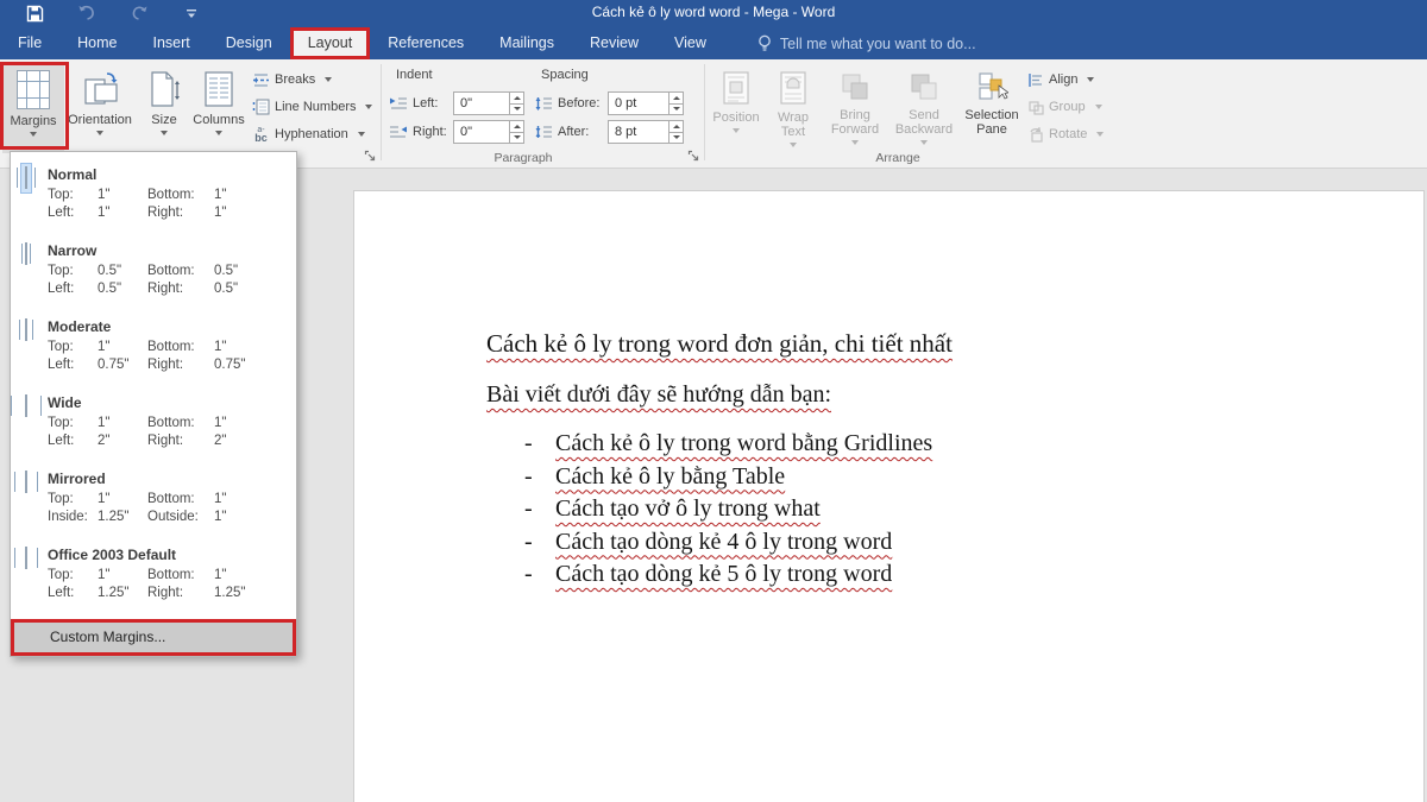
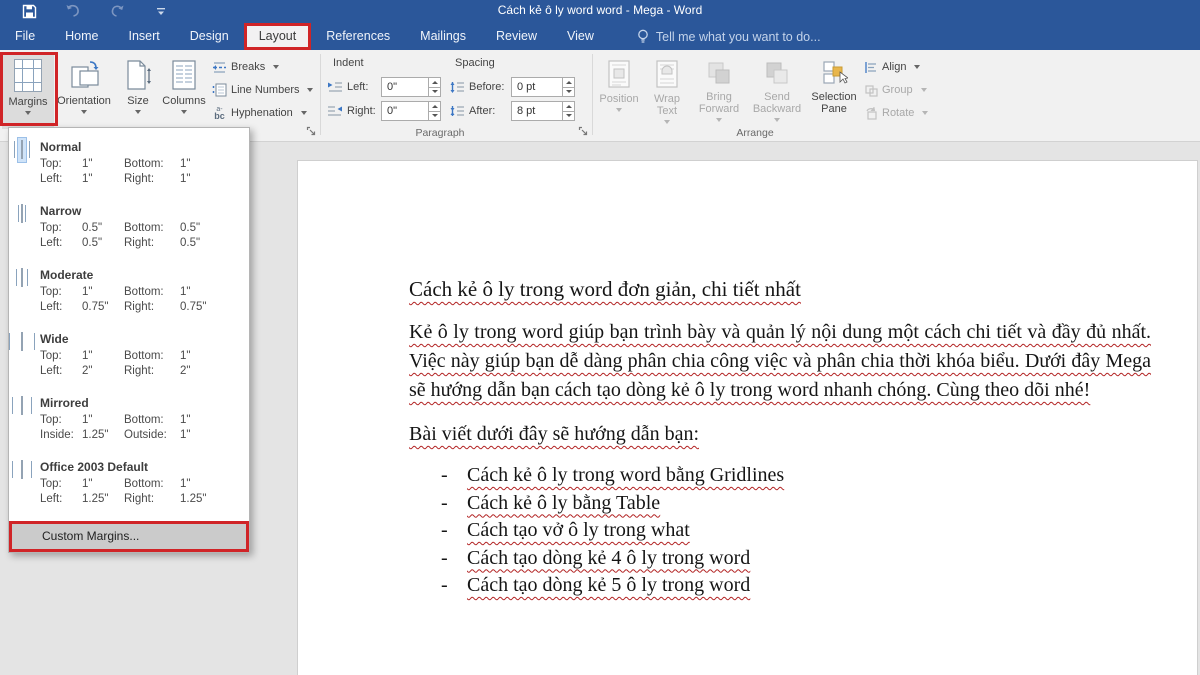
  Cách kẻ ô ly word word - Mega - Word
  File
  Home
  Insert
  Design
  Layout
  References
  Mailings
  Review
  View
  Tell me what you want to do...
  Margins
  Orientation
  Size
  Columns
  Breaks
  Line Numbers
  bc
  Hyphenation
  Indent
  Left:
  0"
  Right:
  0"
  Spacing
  Before:
  0 pt
  After:
  8 pt
  Paragraph
  Position
  Wrap Text
  Bring Forward
  Send Backward
  Selection Pane
  Align
  Group
  Rotate
  Arrange
  Cách kẻ ô ly trong word đơn giản, chi tiết nhất
+ Kẻ ô ly trong word giúp bạn trình bày và quản lý nội dung một cách chi tiết và đầy đủ nhất. Việc này giúp bạn dễ dàng phân chia công việc và phân chia thời khóa biểu. Dưới đây Mega sẽ hướng dẫn bạn cách tạo dòng kẻ ô ly trong word nhanh chóng. Cùng theo dõi nhé!
  Bài viết dưới đây sẽ hướng dẫn bạn:
  -
  Cách kẻ ô ly trong word bằng Gridlines
  -
  Cách kẻ ô ly bằng Table
  -
  Cách tạo vở ô ly trong what
  -
  Cách tạo dòng kẻ 4 ô ly trong word
  -
  Cách tạo dòng kẻ 5 ô ly trong word
  Normal
  Top:
  1"
  Bottom:
  1"
  Left:
  1"
  Right:
  1"
  Narrow
  Top:
  0.5"
  Bottom:
  0.5"
  Left:
  0.5"
  Right:
  0.5"
  Moderate
  Top:
  1"
  Bottom:
  1"
  Left:
  0.75"
  Right:
  0.75"
  Wide
  Top:
  1"
  Bottom:
  1"
  Left:
  2"
  Right:
  2"
  Mirrored
  Top:
  1"
  Bottom:
  1"
  Inside:
  1.25"
  Outside:
  1"
  Office 2003 Default
  Top:
  1"
  Bottom:
  1"
  Left:
  1.25"
  Right:
  1.25"
  Custom Margins...
